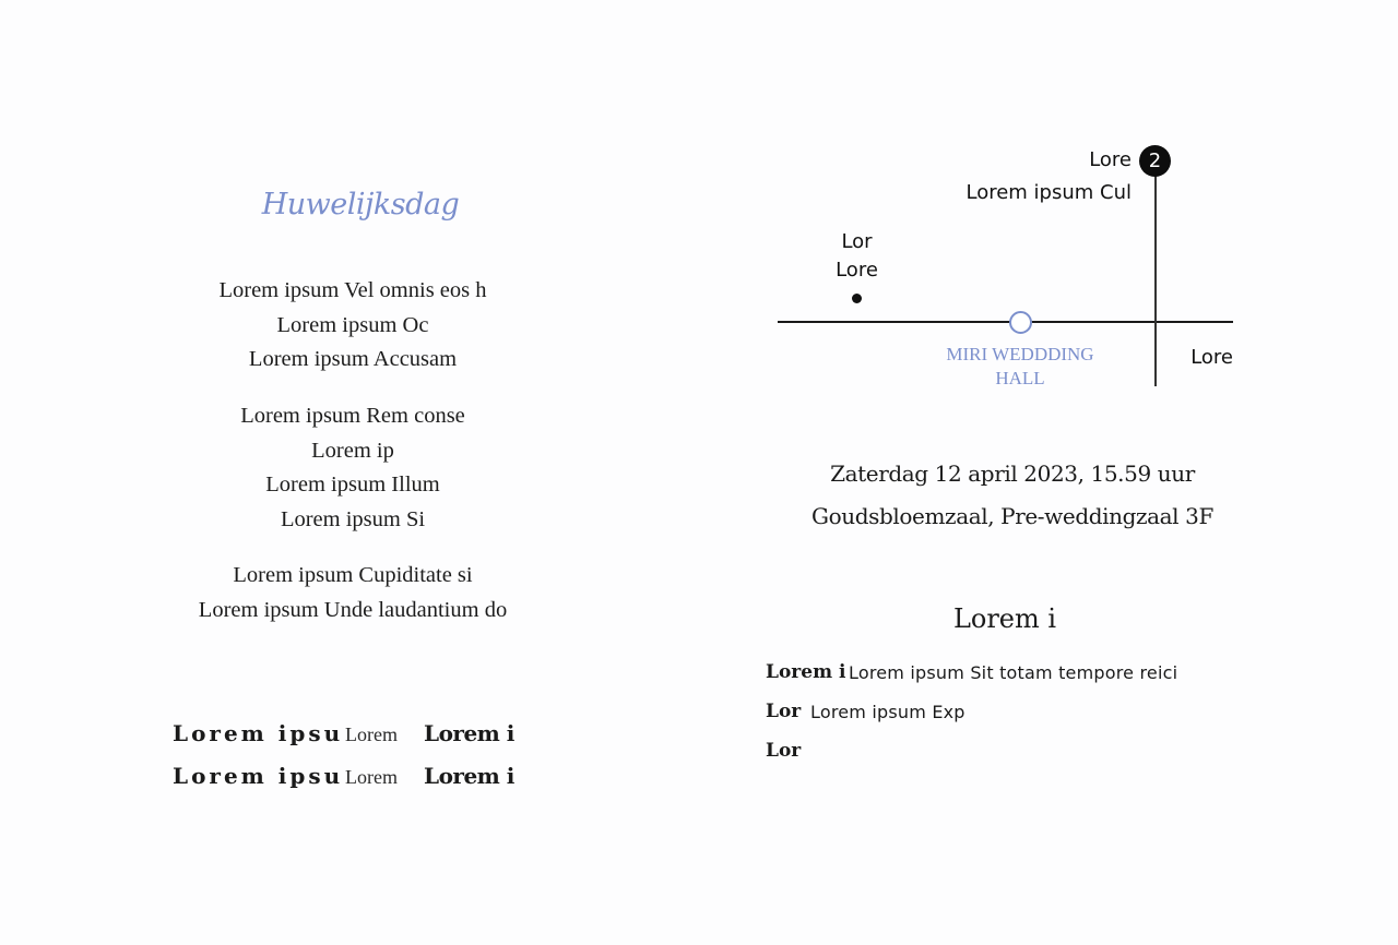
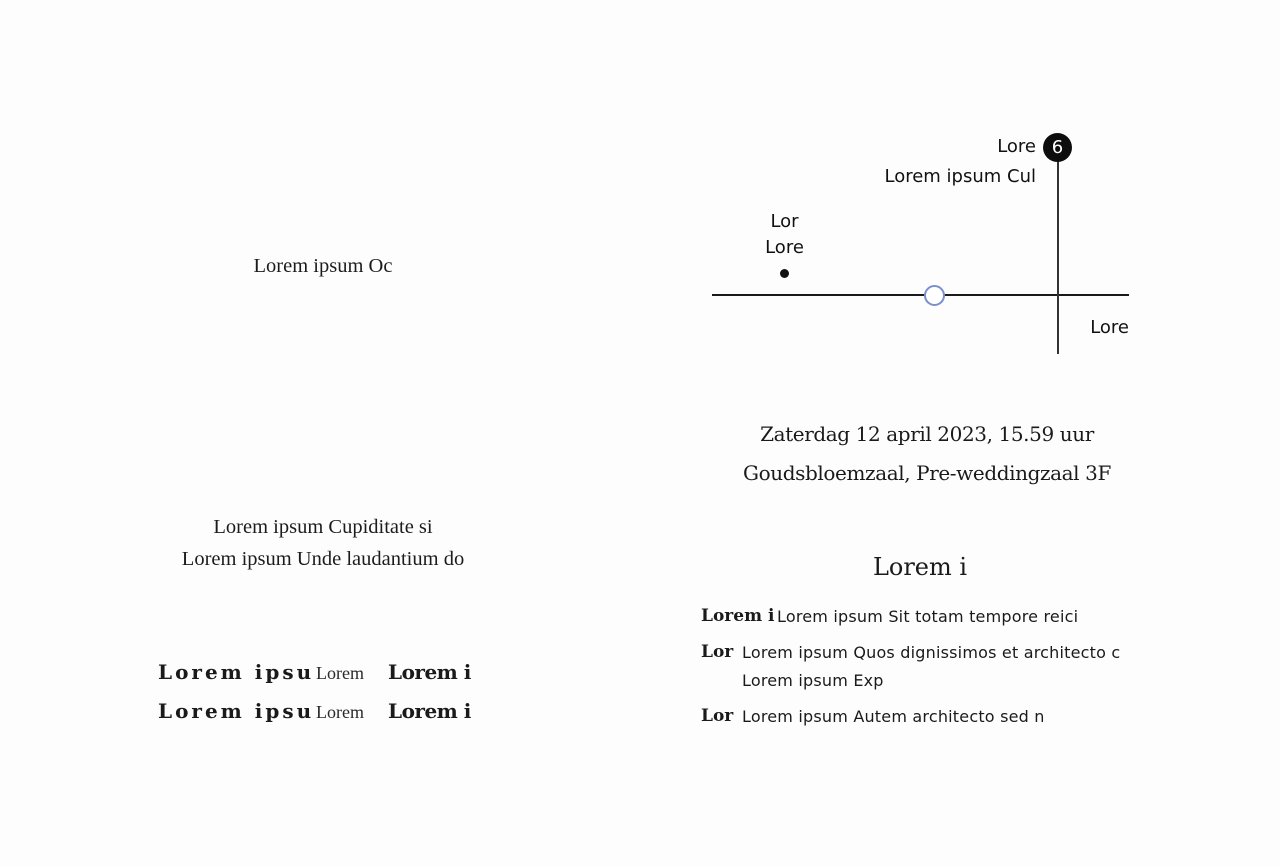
- Huwelijksdag
- Lorem ipsum Vel omnis eos h
  Lorem ipsum Oc
- Lorem ipsum Accusam
- Lorem ipsum Rem conse
- Lorem ip
- Lorem ipsum Illum
- Lorem ipsum Si
  Lorem ipsum Cupiditate si
  Lorem ipsum Unde laudantium do
  Lorem ipsu
  Lorem
  Lorem i
  Lorem ipsu
  Lorem
  Lorem i
- 2
+ 6
  Lore
  Lorem ipsum Cul
  Lor
  Lore
  Lore
- MIRI WEDDDING
- HALL
  Zaterdag 12 april 2023, 15.59 uur
  Goudsbloemzaal, Pre-weddingzaal 3F
  Lorem i
  Lorem i
  Lorem ipsum Sit totam tempore reici
  Lor
+ Lorem ipsum Quos dignissimos et architecto c
  Lorem ipsum Exp
  Lor
+ Lorem ipsum Autem architecto sed n
